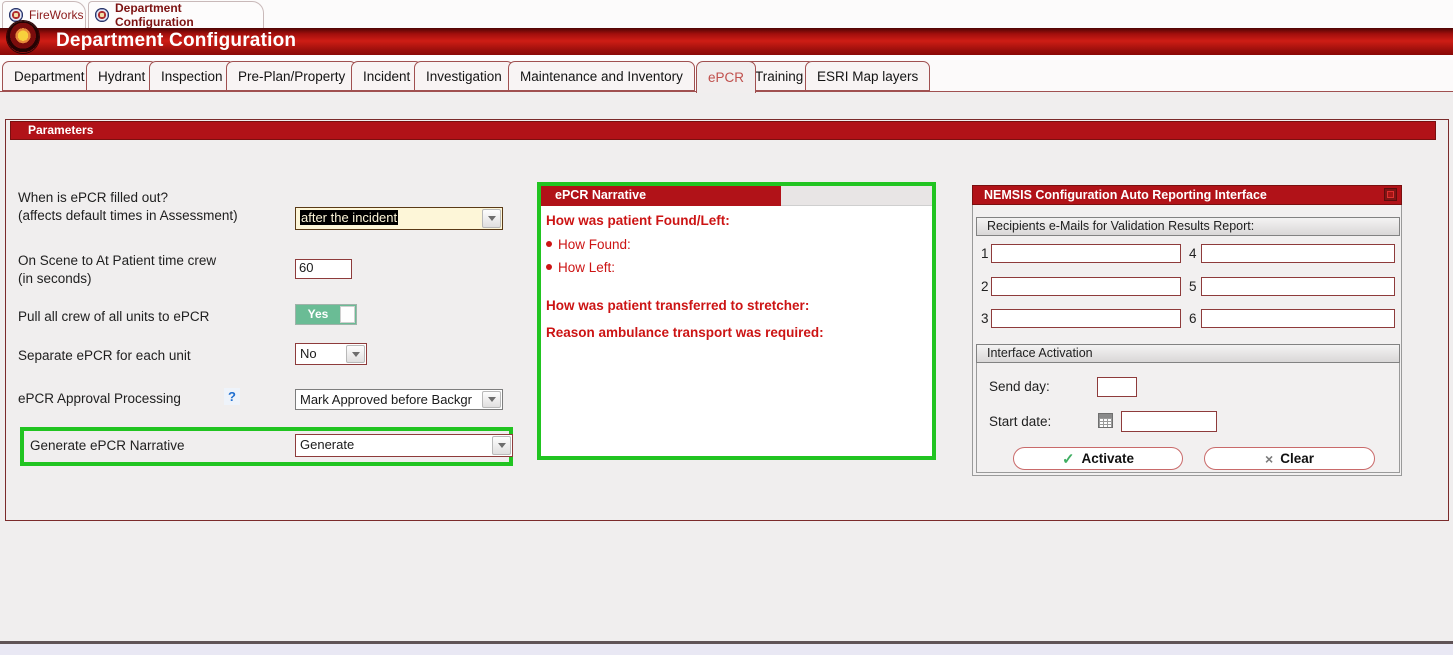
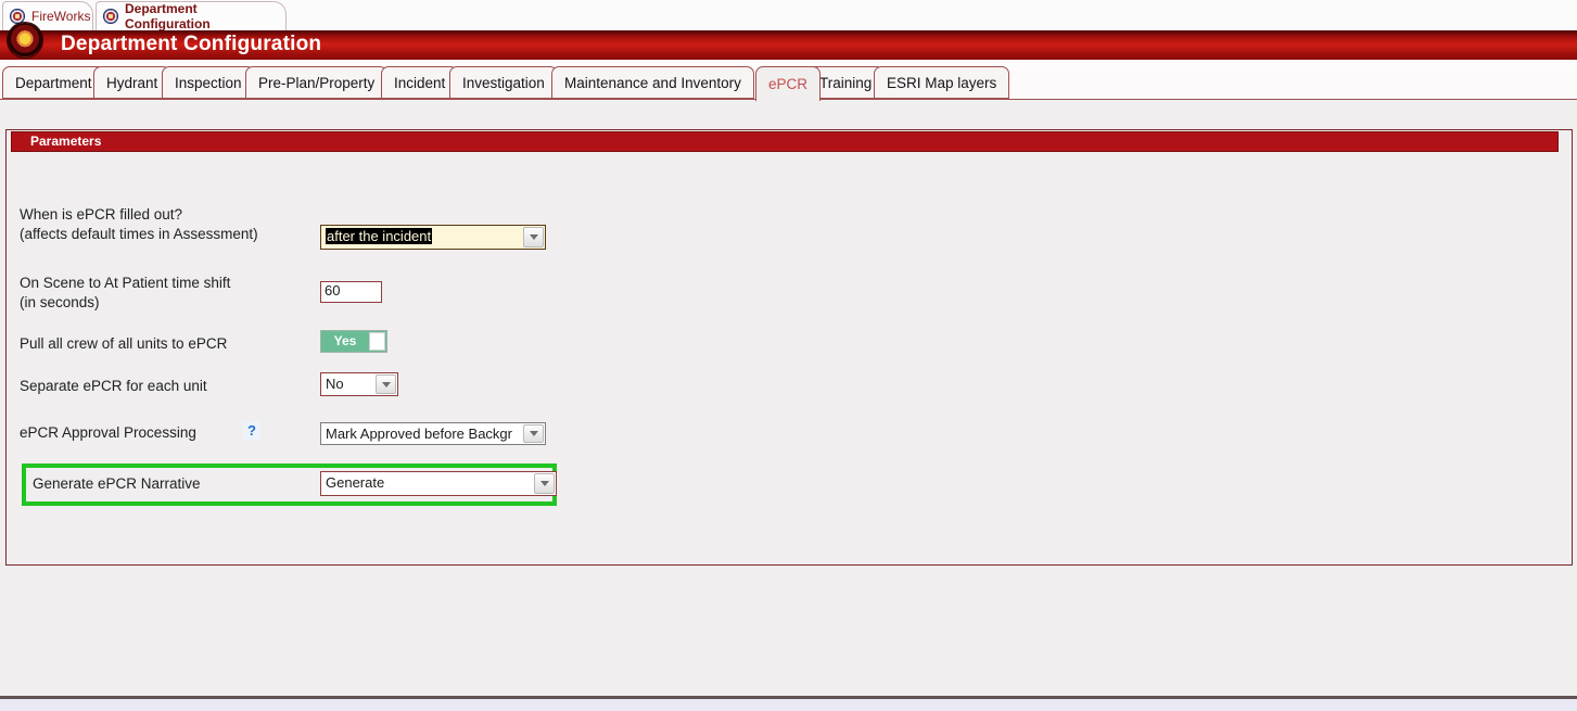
  FireWorks
  Department Configuration
  Department Configuration
  Department
  Hydrant
  Inspection
  Pre-Plan/Property
  Incident
  Investigation
  Maintenance and Inventory
  ePCR
  Training
  ESRI Map layers
  Parameters
  When is ePCR filled out?
  (affects default times in Assessment)
  after the incident
- On Scene to At Patient time crew
+ On Scene to At Patient time shift
  (in seconds)
  60
  Pull all crew of all units to ePCR
  Yes
  Separate ePCR for each unit
  No
  ePCR Approval Processing
  ?
  Mark Approved before Backgr
  Generate ePCR Narrative
  Generate
- ePCR Narrative
- How was patient Found/Left:
- How Found:
- How Left:
- How was patient transferred to stretcher:
- Reason ambulance transport was required:
- NEMSIS Configuration Auto Reporting Interface
- Recipients e-Mails for Validation Results Report:
- 1
- 2
- 3
- 4
- 5
- 6
- Interface Activation
- Send day:
- Start date:
- ✓
- Activate
- ×
- Clear
